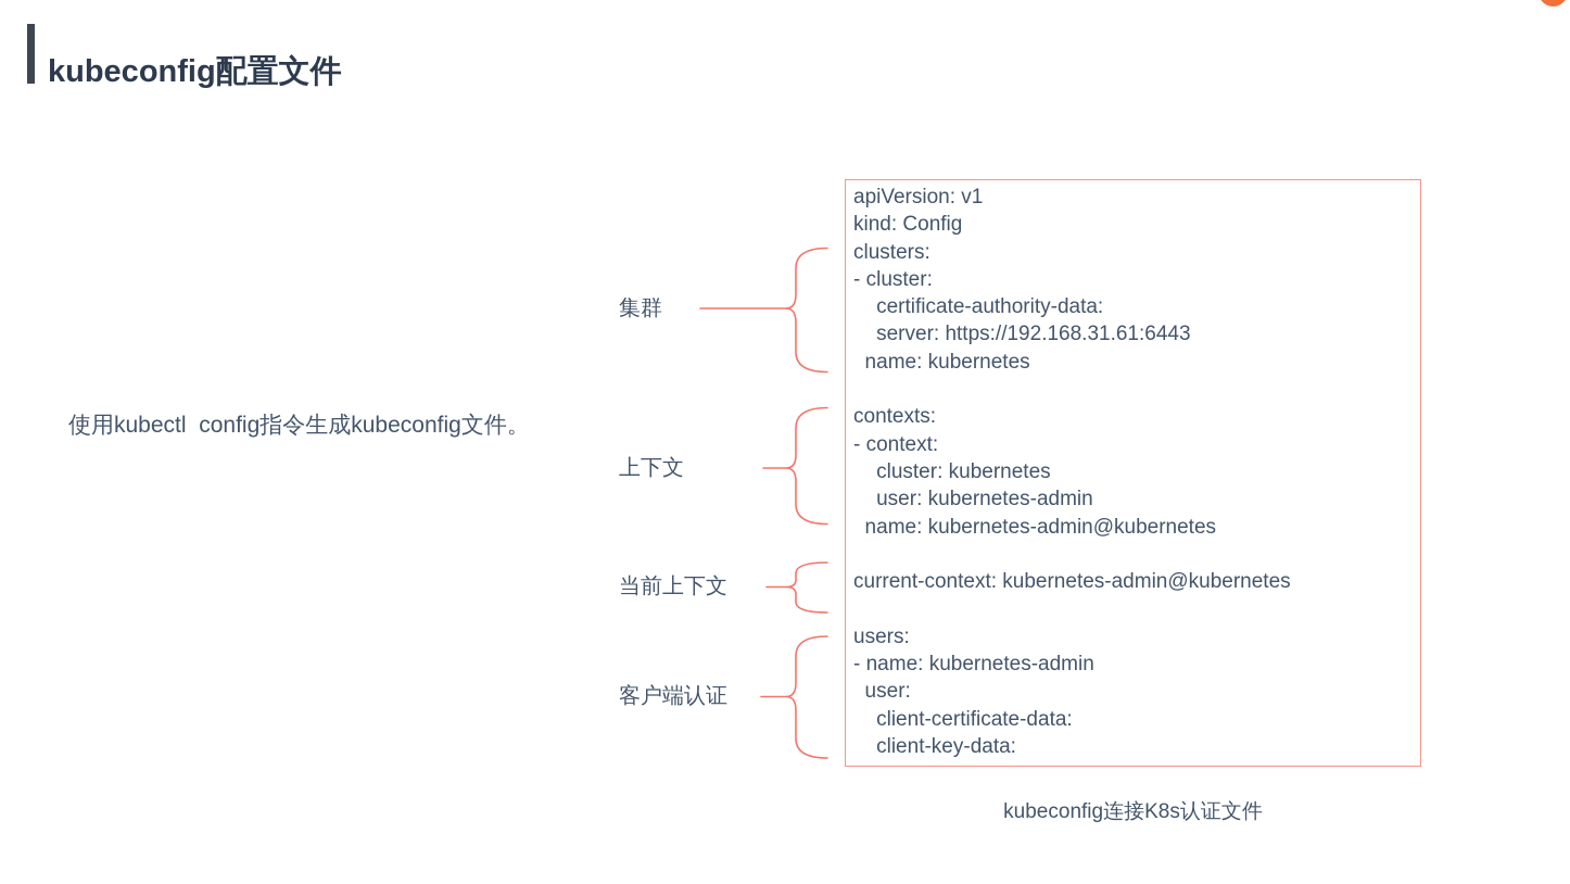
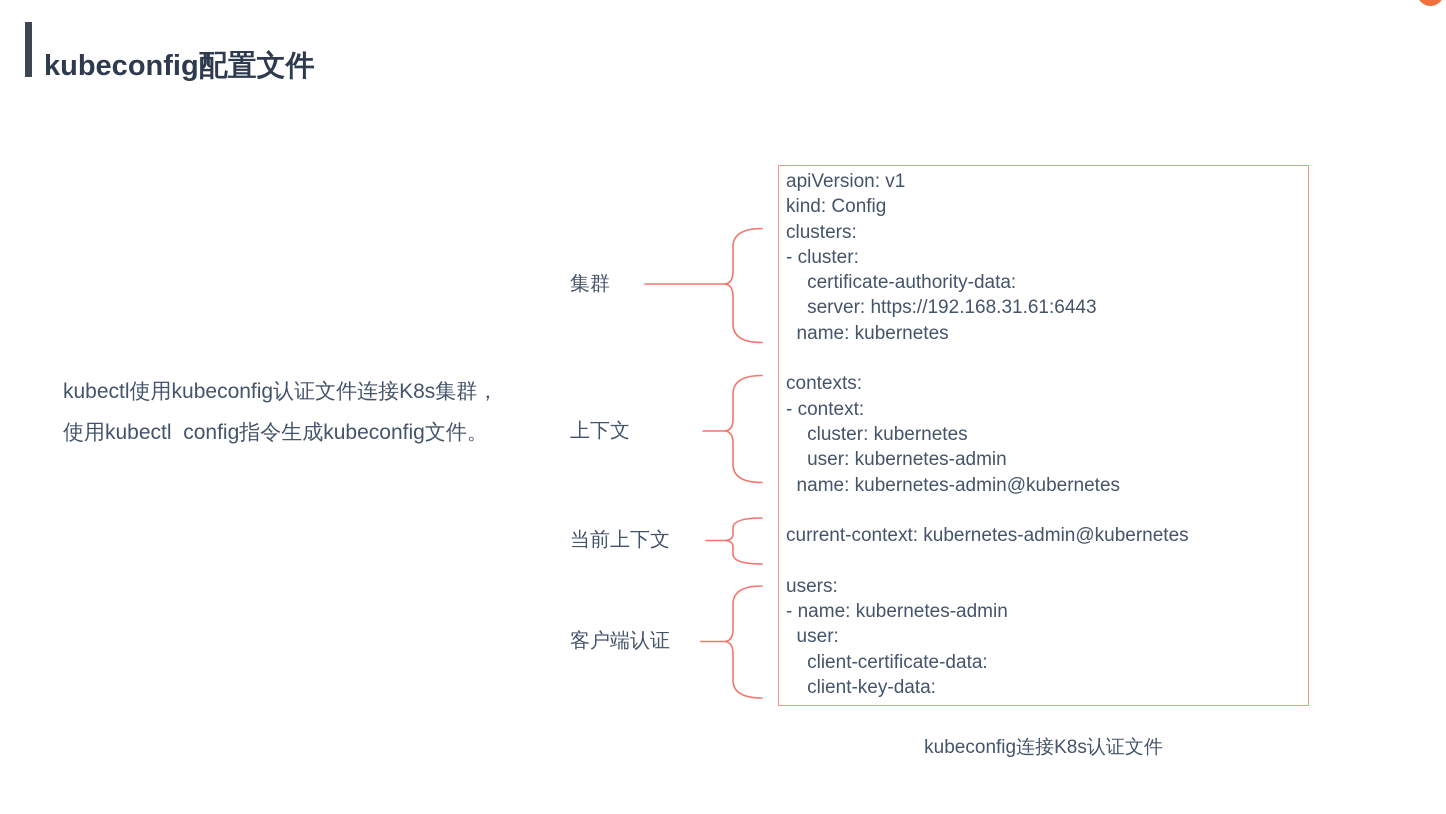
  kubeconfig配置文件
+ kubectl使用kubeconfig认证文件连接K8s集群，
  使用kubectl config指令生成kubeconfig文件。
  apiVersion: v1
  kind: Config
  clusters:
  - cluster:
  certificate-authority-data:
  server: https://192.168.31.61:6443
  name: kubernetes
  contexts:
  - context:
  cluster: kubernetes
  user: kubernetes-admin
  name: kubernetes-admin@kubernetes
  current-context: kubernetes-admin@kubernetes
  users:
  - name: kubernetes-admin
  user:
  client-certificate-data:
  client-key-data:
  kubeconfig连接K8s认证文件
  集群
  上下文
  当前上下文
  客户端认证
